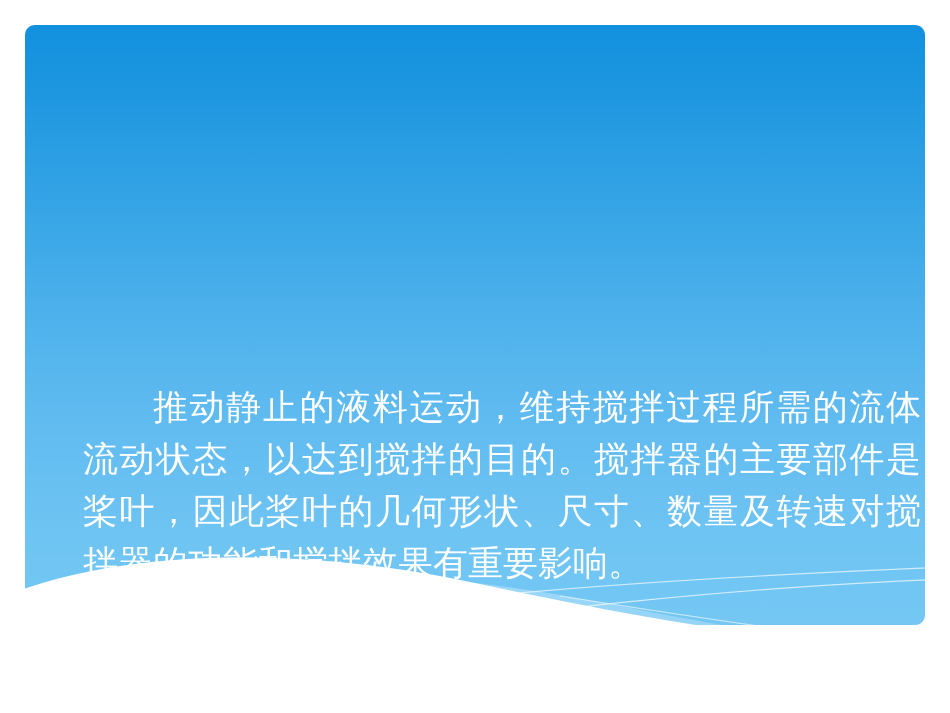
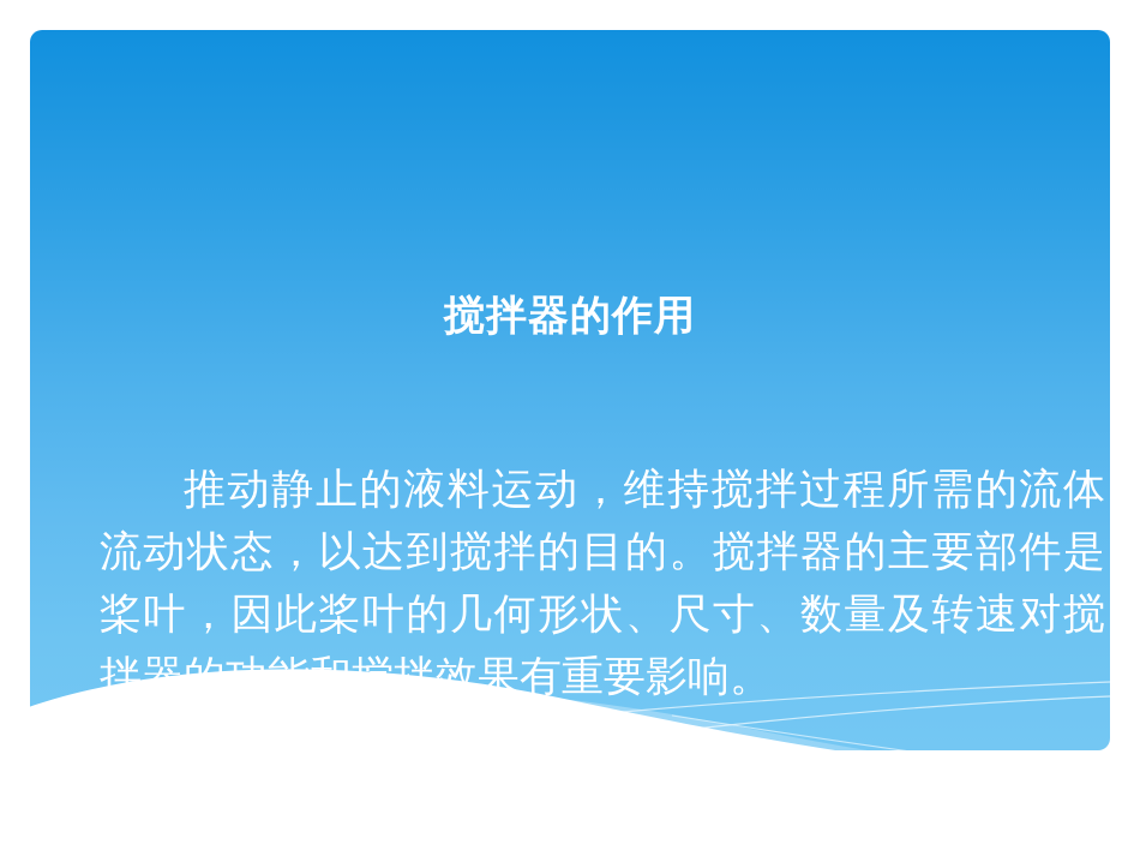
+ 搅拌器的作用
  推动静止的液料运动，维持搅拌过程所需的流体流动状态，以达到搅拌的目的。搅拌器的主要部件是桨叶，因此桨叶的几何形状、尺寸、数量及转速对搅拌效果有重要影响。
